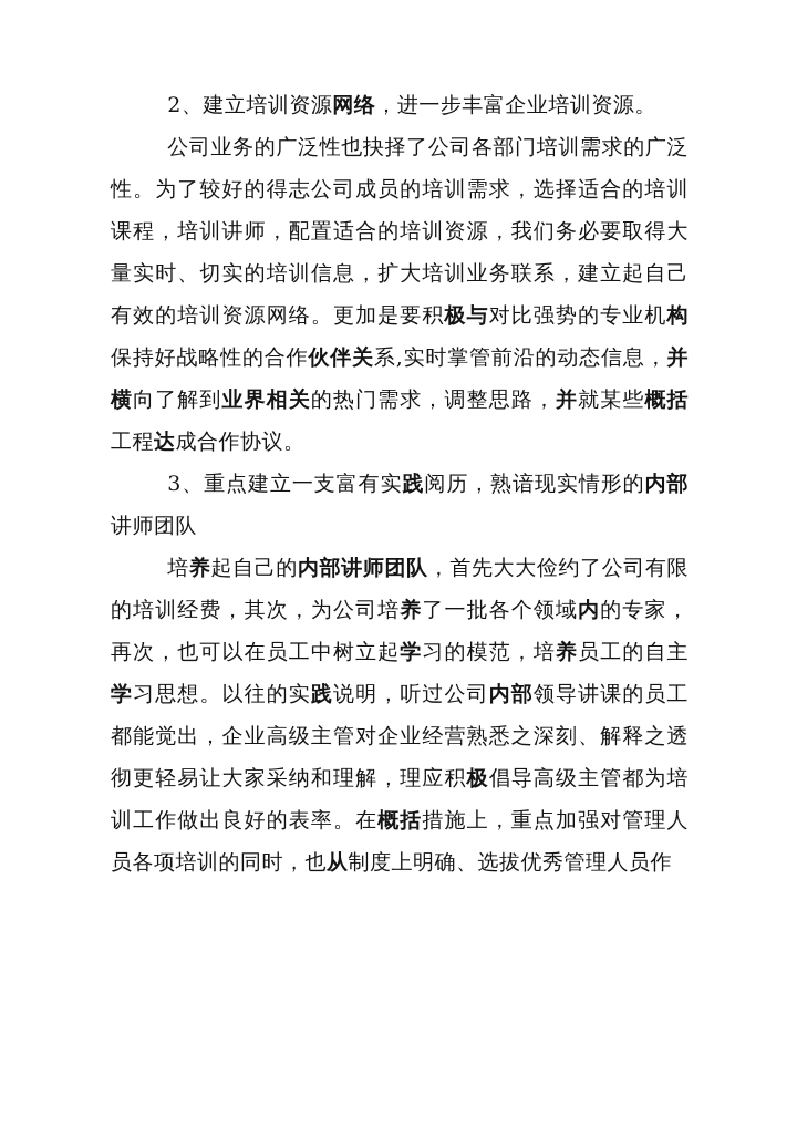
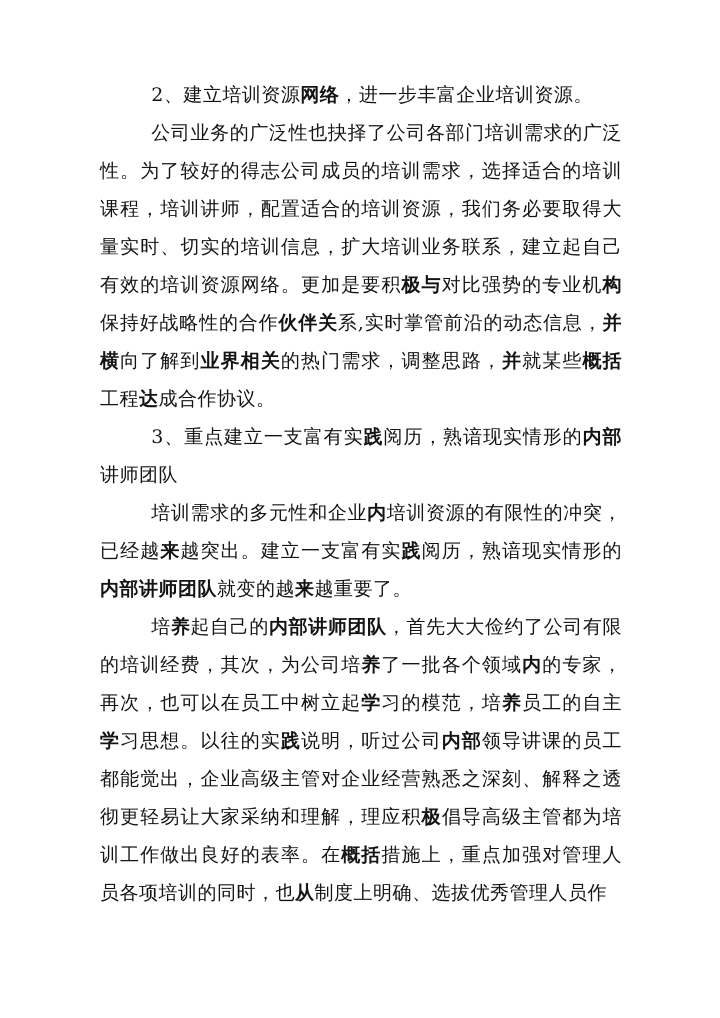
  2、建立培训资源网络，进一步丰富企业培训资源。
  公司业务的广泛性也抉择了公司各部门培训需求的广泛性。为了较好的得志公司成员的培训需求，选择适合的培训课程，培训讲师，配置适合的培训资源，我们务必要取得大量实时、切实的培训信息，扩大培训业务联系，建立起自己有效的培训资源网络。更加是要积极与对比强势的专业机构保持好战略性的合作伙伴关系,实时掌管前沿的动态信息，并横向了解到业界相关的热门需求，调整思路，并就某些概括工程达成合作协议。
  3、重点建立一支富有实践阅历，熟谙现实情形的内部讲师团队
+ 培训需求的多元性和企业内培训资源的有限性的冲突，已经越来越突出。建立一支富有实践阅历，熟谙现实情形的内部讲师团队就变的越来越重要了。
  培养起自己的内部讲师团队，首先大大俭约了公司有限的培训经费，其次，为公司培养了一批各个领域内的专家，再次，也可以在员工中树立起学习的模范，培养员工的自主学习思想。以往的实践说明，听过公司内部领导讲课的员工都能觉出，企业高级主管对企业经营熟悉之深刻、解释之透彻更轻易让大家采纳和理解，理应积极倡导高级主管都为培训工作做出良好的表率。在概括措施上，重点加强对管理人员各项培训的同时，也从制度上明确、选拔优秀管理人员作
